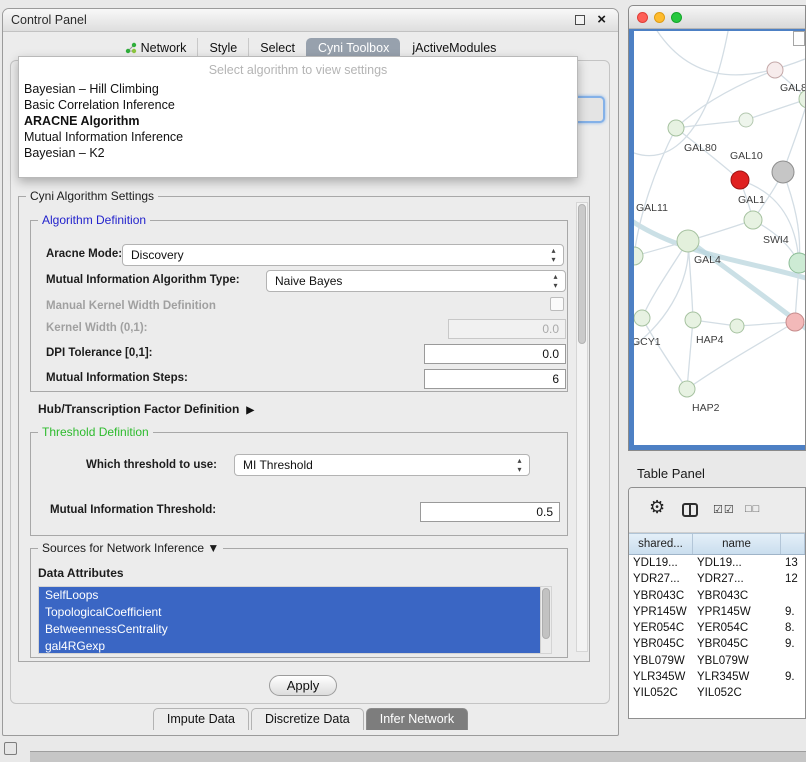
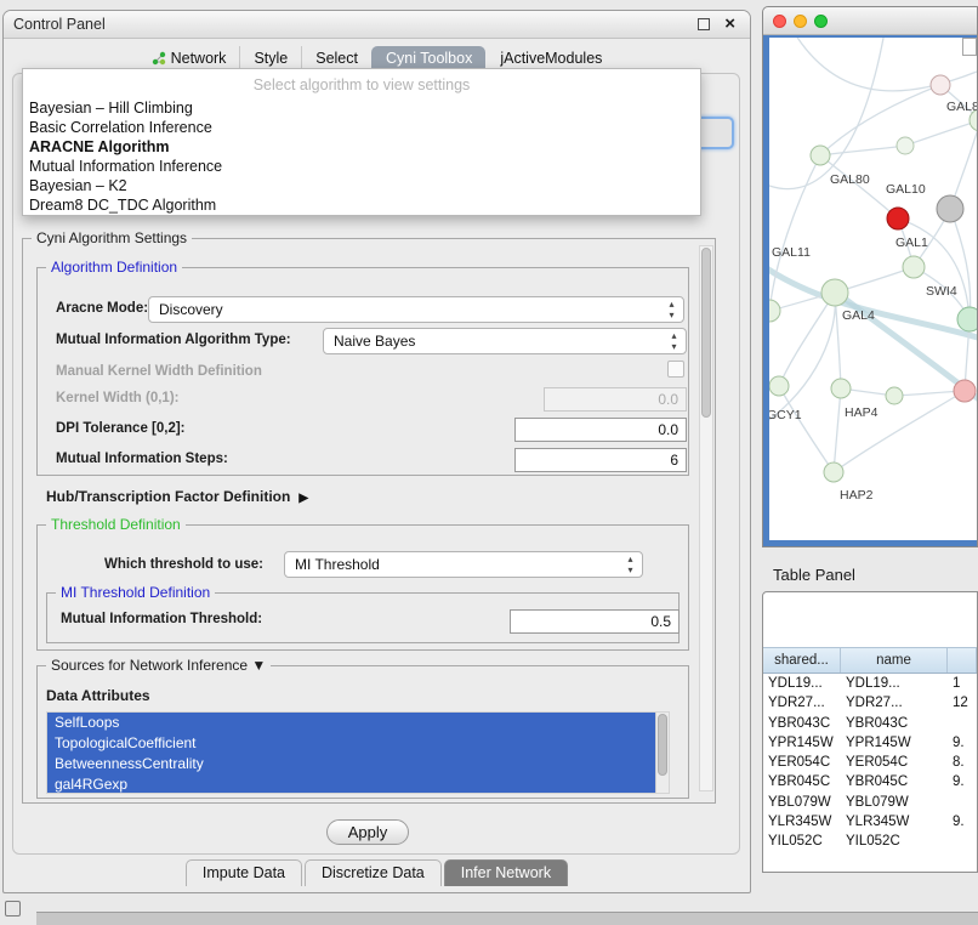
  Control Panel
  ×
  Network
  Style
  Select
  Cyni Toolbox
  jActiveModules
  Select algorithm to view settings
  Bayesian – Hill Climbing
  Basic Correlation Inference
  ARACNE Algorithm
  Mutual Information Inference
  Bayesian – K2
+ Dream8 DC_TDC Algorithm
  Cyni Algorithm Settings
  Algorithm Definition
  Aracne Mode:
  Discovery
  ▴
  ▾
  Mutual Information Algorithm Type:
  Naive Bayes
  ▴
  ▾
  Manual Kernel Width Definition
  Kernel Width (0,1):
  0.0
- DPI Tolerance [0,1]:
+ DPI Tolerance [0,2]:
  0.0
  Mutual Information Steps:
  6
  Hub/Transcription Factor Definition ▶
  Threshold Definition
  Which threshold to use:
  MI Threshold
  ▴
  ▾
+ MI Threshold Definition
  Mutual Information Threshold:
  0.5
  Sources for Network Inference ▼
  Data Attributes
  SelfLoops
  TopologicalCoefficient
  BetweennessCentrality
  gal4RGexp
  Apply
  Impute Data
  Discretize Data
  Infer Network
  GAL8
  GAL80
  GAL10
  GAL11
  GAL1
  SWI4
  GAL4
  GCY1
  HAP4
  HAP2
  Table Panel
- ⚙
- ☑☑
- □□
  shared...
  name
  YDL19...
  YDL19...
- 13
+ 1
  YDR27...
  YDR27...
  12
  YBR043C
  YBR043C
  YPR145W
  YPR145W
  9.
  YER054C
  YER054C
  8.
  YBR045C
  YBR045C
  9.
  YBL079W
  YBL079W
  YLR345W
  YLR345W
  9.
  YIL052C
  YIL052C
